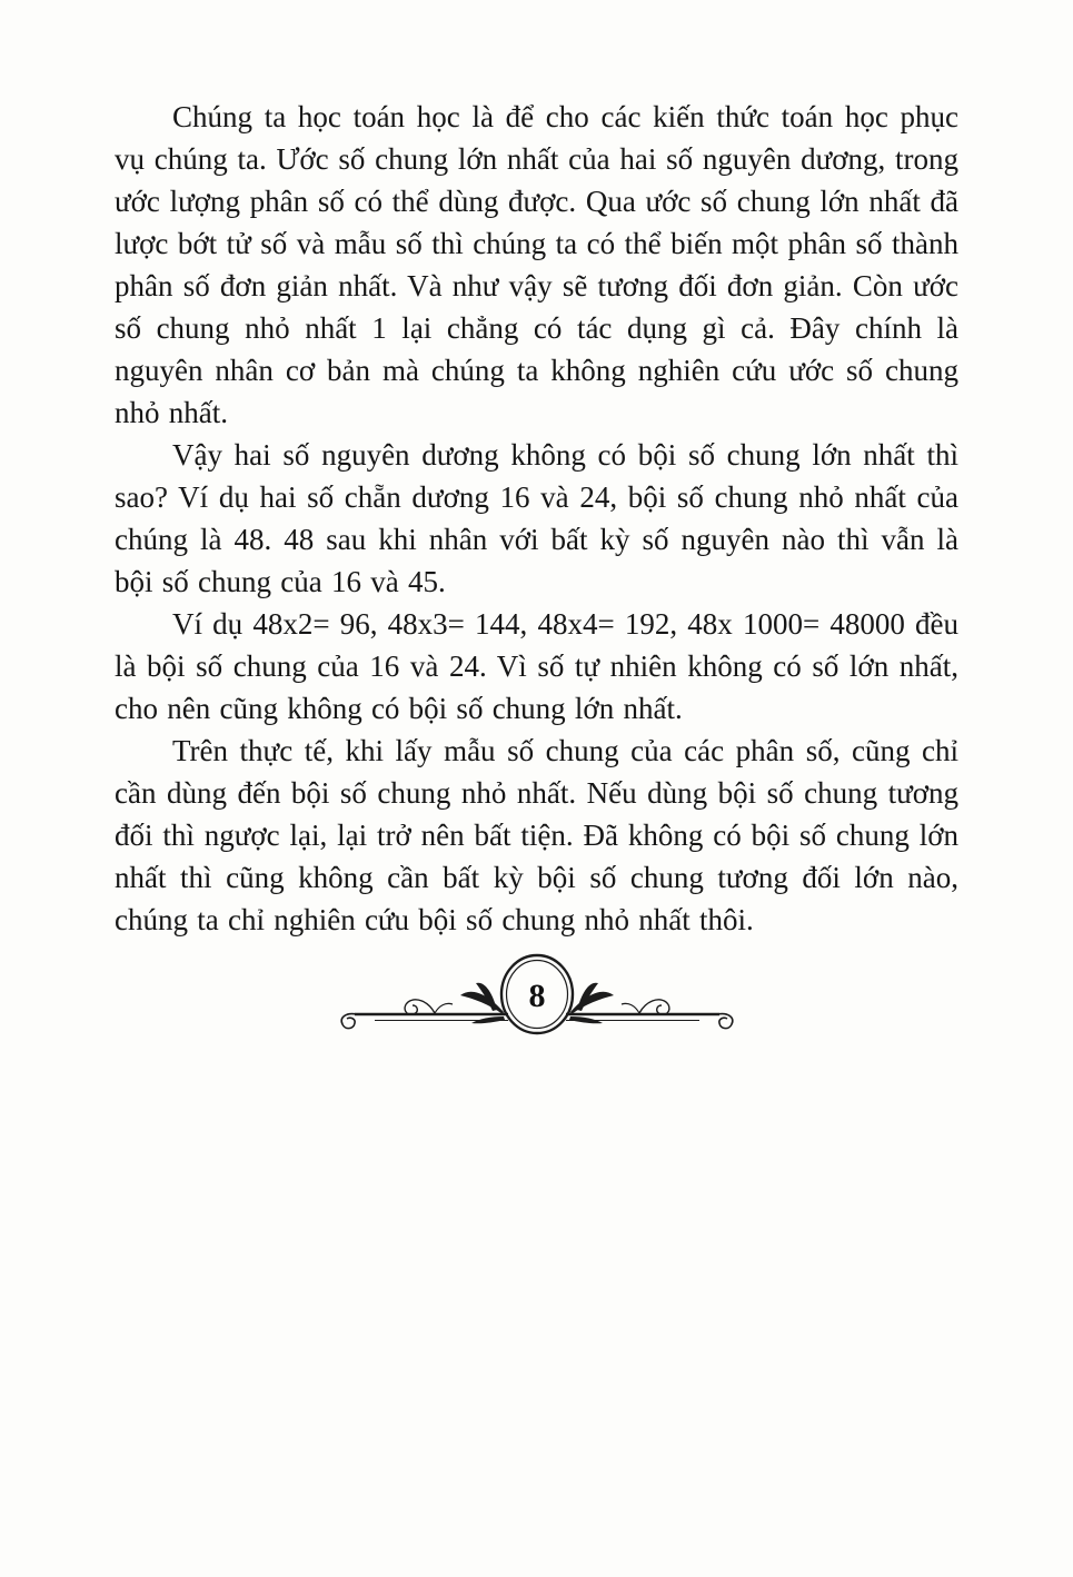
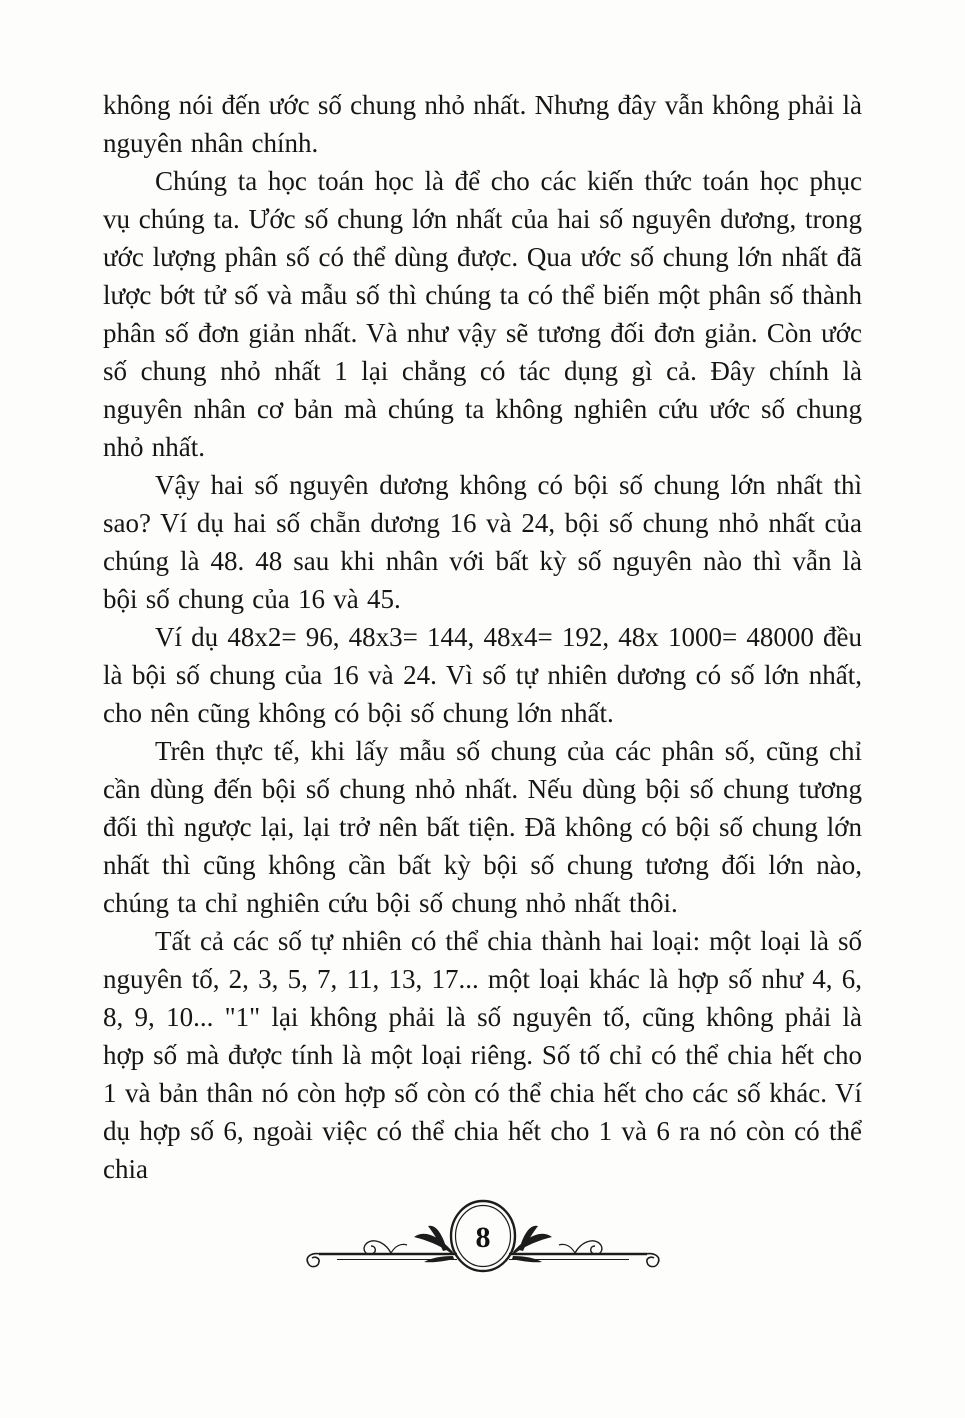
+ không nói đến ước số chung nhỏ nhất. Nhưng đây vẫn không phải là nguyên nhân chính.
  Chúng ta học toán học là để cho các kiến thức toán học phục vụ chúng ta. Ước số chung lớn nhất của hai số nguyên dương, trong ước lượng phân số có thể dùng được. Qua ước số chung lớn nhất đã lược bớt tử số và mẫu số thì chúng ta có thể biến một phân số thành phân số đơn giản nhất. Và như vậy sẽ tương đối đơn giản. Còn ước số chung nhỏ nhất 1 lại chẳng có tác dụng gì cả. Đây chính là nguyên nhân cơ bản mà chúng ta không nghiên cứu ước số chung nhỏ nhất.
  Vậy hai số nguyên dương không có bội số chung lớn nhất thì sao? Ví dụ hai số chẵn dương 16 và 24, bội số chung nhỏ nhất của chúng là 48. 48 sau khi nhân với bất kỳ số nguyên nào thì vẫn là bội số chung của 16 và 45.
- Ví dụ 48x2= 96, 48x3= 144, 48x4= 192, 48x 1000= 48000 đều là bội số chung của 16 và 24. Vì số tự nhiên không có số lớn nhất, cho nên cũng không có bội số chung lớn nhất.
+ Ví dụ 48x2= 96, 48x3= 144, 48x4= 192, 48x 1000= 48000 đều là bội số chung của 16 và 24. Vì số tự nhiên dương có số lớn nhất, cho nên cũng không có bội số chung lớn nhất.
  Trên thực tế, khi lấy mẫu số chung của các phân số, cũng chỉ cần dùng đến bội số chung nhỏ nhất. Nếu dùng bội số chung tương đối thì ngược lại, lại trở nên bất tiện. Đã không có bội số chung lớn nhất thì cũng không cần bất kỳ bội số chung tương đối lớn nào, chúng ta chỉ nghiên cứu bội số chung nhỏ nhất thôi.
+ Tất cả các số tự nhiên có thể chia thành hai loại: một loại là số nguyên tố, 2, 3, 5, 7, 11, 13, 17... một loại khác là hợp số như 4, 6, 8, 9, 10... "1" lại không phải là số nguyên tố, cũng không phải là hợp số mà được tính là một loại riêng. Số tố chỉ có thể chia hết cho 1 và bản thân nó còn hợp số còn có thể chia hết cho các số khác. Ví dụ hợp số 6, ngoài việc có thể chia hết cho 1 và 6 ra nó còn có thể chia
  8
